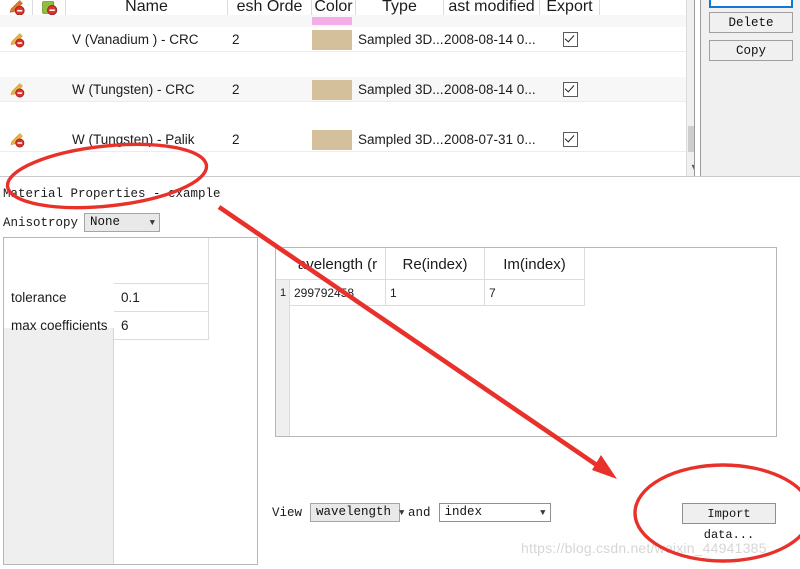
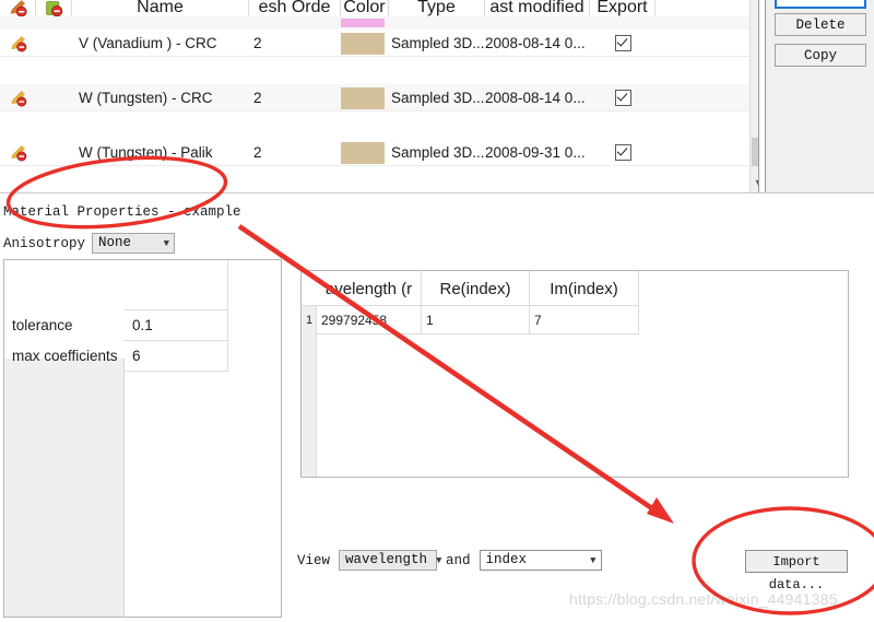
  Name
  esh Orde
  Color
  Type
  ast modified
  Export
  V (Vanadium ) - CRC
  2
  Sampled 3D...
  2008-08-14 0...
  W (Tungsten) - CRC
  2
  Sampled 3D...
  2008-08-14 0...
  W (Tungsten) - Palik
  2
  Sampled 3D...
- 2008-07-31 0...
+ 2008-09-31 0...
  Delete
  Copy
  Mterial Properties -xample
  Anisotropy
  None
  ▼
  tolerance
  0.1
  max coefficients
  6
  velength (r
  Re(index)
  Im(index)
  1
  29979248
  1
  7
  View
  wavelength
  ▼
  and
  index
  ▼
  Import data...
  https://blog.csdn.net/eixin_44941385
